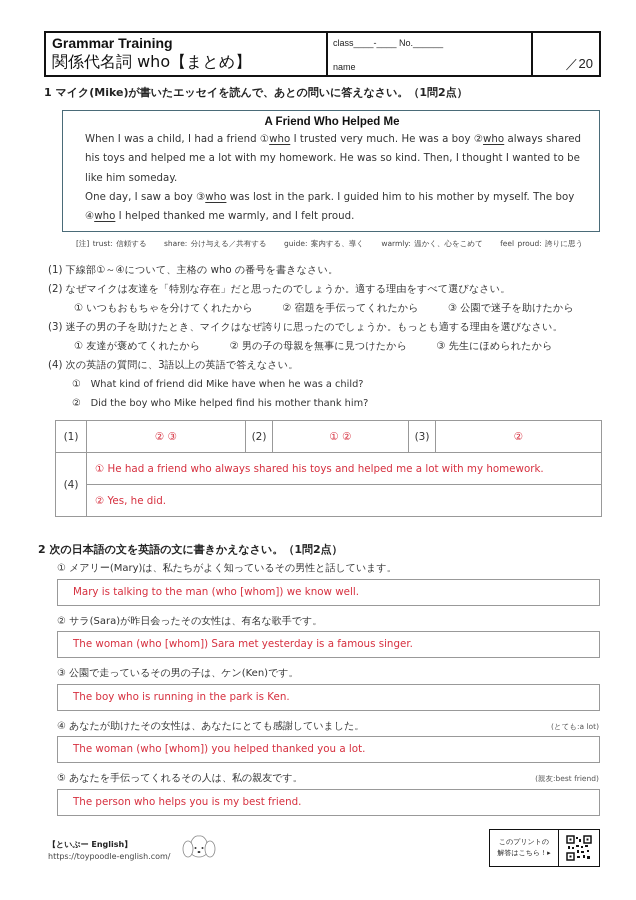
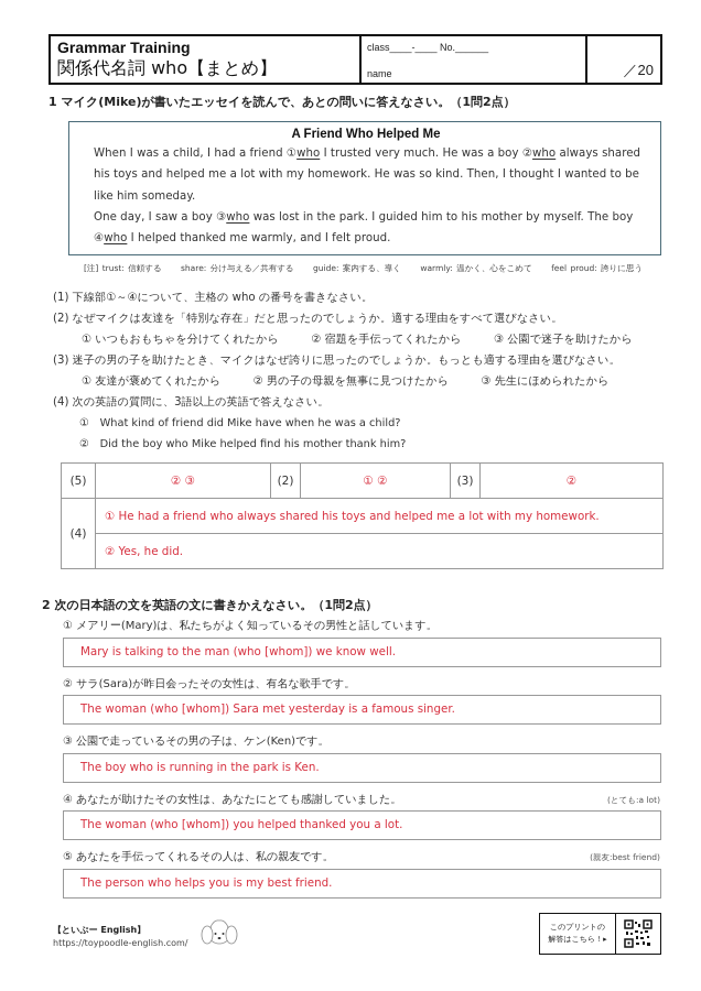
  Grammar Training
  関係代名詞 who【まとめ】
  class____-____ No.______
  name
  ／20
  1 マイク(Mike)が書いたエッセイを読んで、あとの問いに答えなさい。（1問2点）
  A Friend Who Helped Me
  When I was a child, I had a friend ①who I trusted very much. He was a boy ②who always shared his toys and helped me a lot with my homework. He was so kind. Then, I thought I wanted to be like him someday.
  One day, I saw a boy ③who was lost in the park. I guided him to his mother by myself. The boy ④who I helped thanked me warmly, and I felt proud.
  [注] trust: 信頼する share: 分け与える／共有する guide: 案内する、導く warmly: 温かく、心をこめて feel proud: 誇りに思う
  (1) 下線部①～④について、主格の who の番号を書きなさい。
  (2) なぜマイクは友達を「特別な存在」だと思ったのでしょうか。適する理由をすべて選びなさい。
  ① いつもおもちゃを分けてくれたから ② 宿題を手伝ってくれたから ③ 公園で迷子を助けたから
  (3) 迷子の男の子を助けたとき、マイクはなぜ誇りに思ったのでしょうか。もっとも適する理由を選びなさい。
  ① 友達が褒めてくれたから ② 男の子の母親を無事に見つけたから ③ 先生にほめられたから
  (4) 次の英語の質問に、3語以上の英語で答えなさい。
  ① What kind of friend did Mike have when he was a child?
  ② Did the boy who Mike helped find his mother thank him?
- (1)	② ③	(2)	① ②	(3)	②
+ (5)	② ③	(2)	① ②	(3)	②
  (4)	① He had a friend who always shared his toys and helped me a lot with my homework.
  ② Yes, he did.
  2 次の日本語の文を英語の文に書きかえなさい。（1問2点）
  ① メアリー(Mary)は、私たちがよく知っているその男性と話しています。
  Mary is talking to the man (who [whom]) we know well.
  ② サラ(Sara)が昨日会ったその女性は、有名な歌手です。
  The woman (who [whom]) Sara met yesterday is a famous singer.
  ③ 公園で走っているその男の子は、ケン(Ken)です。
  The boy who is running in the park is Ken.
  ④ あなたが助けたその女性は、あなたにとても感謝していました。
  (とても:a lot)
  The woman (who [whom]) you helped thanked you a lot.
  ⑤ あなたを手伝ってくれるその人は、私の親友です。
  (親友:best friend)
  The person who helps you is my best friend.
  【といぷー English】
  https://toypoodle-english.com/
  このプリントの
  解答はこちら！▸
